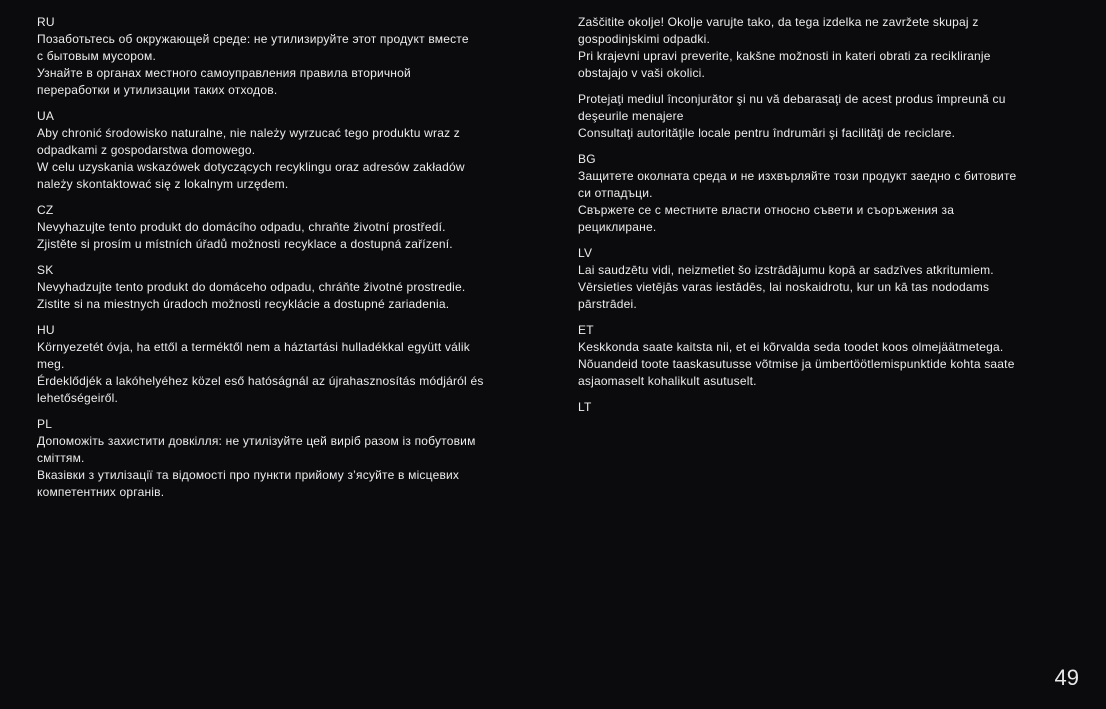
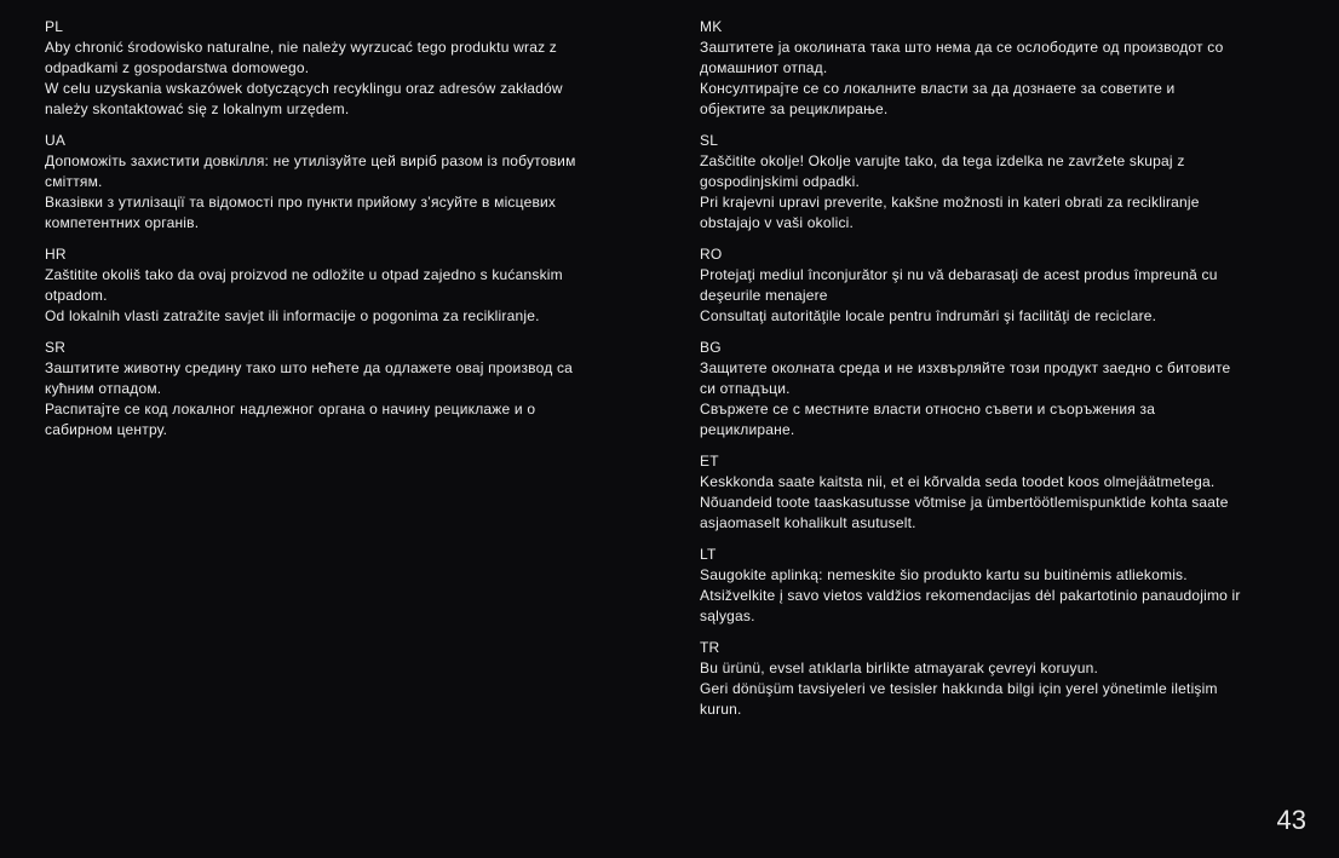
- RU
- Позаботьтесь об окружающей среде: не утилизируйте этот продукт вместе
- с бытовым мусором.
- Узнайте в органах местного самоуправления правила вторичной
- переработки и утилизации таких отходов.
- UA
+ PL
  Aby chronić środowisko naturalne, nie należy wyrzucać tego produktu wraz z
  odpadkami z gospodarstwa domowego.
  W celu uzyskania wskazówek dotyczących recyklingu oraz adresów zakładów
  należy skontaktować się z lokalnym urzędem.
- CZ
- Nevyhazujte tento produkt do domácího odpadu, chraňte životní prostředí.
- Zjistěte si prosím u místních úřadů možnosti recyklace a dostupná zařízení.
- SK
- Nevyhadzujte tento produkt do domáceho odpadu, chráňte životné prostredie.
- Zistite si na miestnych úradoch možnosti recyklácie a dostupné zariadenia.
- HU
- Környezetét óvja, ha ettől a terméktől nem a háztartási hulladékkal együtt válik
- meg.
- Érdeklődjék a lakóhelyéhez közel eső hatóságnál az újrahasznosítás módjáról és
- lehetőségeiről.
- PL
+ UA
  Допоможіть захистити довкілля: не утилізуйте цей виріб разом із побутовим
  сміттям.
  Вказівки з утилізації та відомості про пункти прийому з’ясуйте в місцевих
  компетентних органів.
+ HR
+ Zaštitite okoliš tako da ovaj proizvod ne odložite u otpad zajedno s kućanskim
+ otpadom.
+ Od lokalnih vlasti zatražite savjet ili informacije o pogonima za recikliranje.
+ SR
+ Заштитите животну средину тако што нећете да одлажете овај производ са
+ кућним отпадом.
+ Распитајте се код локалног надлежног органа о начину рециклаже и о
+ сабирном центру.
+ MK
+ Заштитете ја околината така што нема да се ослободите од производот со
+ домашниот отпад.
+ Консултирајте се со локалните власти за да дознаете за советите и
+ објектите за рециклирање.
+ SL
  Zaščitite okolje! Okolje varujte tako, da tega izdelka ne zavržete skupaj z
  gospodinjskimi odpadki.
  Pri krajevni upravi preverite, kakšne možnosti in kateri obrati za recikliranje
  obstajajo v vaši okolici.
+ RO
  Protejaţi mediul înconjurător şi nu vă debarasaţi de acest produs împreună cu
  deşeurile menajere
  Consultaţi autorităţile locale pentru îndrumări şi facilităţi de reciclare.
  BG
  Защитете околната среда и не изхвърляйте този продукт заедно с битовите
  си отпадъци.
  Свържете се с местните власти относно съвети и съоръжения за
  рециклиране.
- LV
- Lai saudzētu vidi, neizmetiet šo izstrādājumu kopā ar sadzīves atkritumiem.
- Vērsieties vietējās varas iestādēs, lai noskaidrotu, kur un kā tas nododams
- pārstrādei.
  ET
  Keskkonda saate kaitsta nii, et ei kõrvalda seda toodet koos olmejäätmetega.
  Nõuandeid toote taaskasutusse võtmise ja ümbertöötlemispunktide kohta saate
  asjaomaselt kohalikult asutuselt.
  LT
+ Saugokite aplinką: nemeskite šio produkto kartu su buitinėmis atliekomis.
+ Atsižvelkite į savo vietos valdžios rekomendacijas dėl pakartotinio panaudojimo ir
+ sąlygas.
+ TR
+ Bu ürünü, evsel atıklarla birlikte atmayarak çevreyi koruyun.
+ Geri dönüşüm tavsiyeleri ve tesisler hakkında bilgi için yerel yönetimle iletişim
+ kurun.
- 49
+ 43
